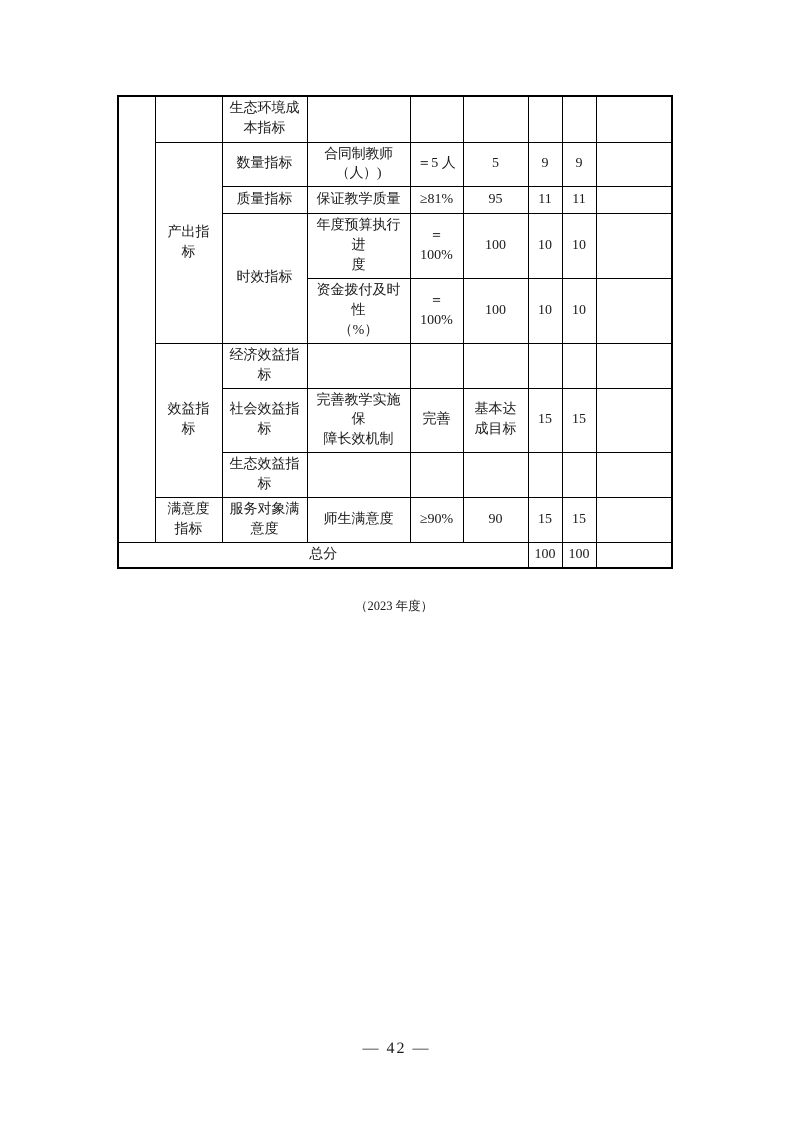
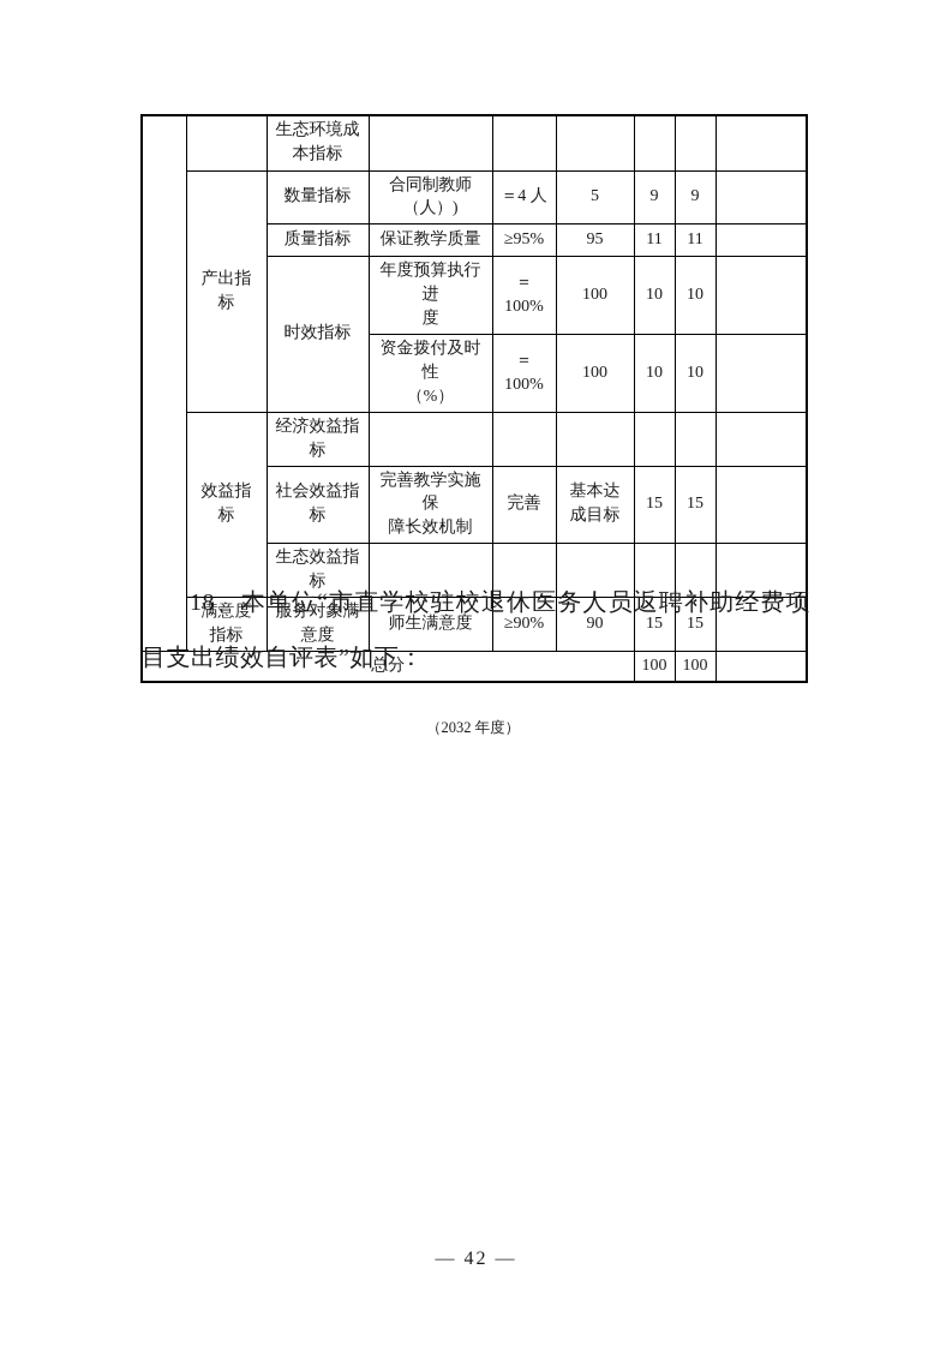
  		生态环境成 本指标
- 产出指 标	数量指标	合同制教师（人）)	＝5 人	5	9	9
+ 产出指 标	数量指标	合同制教师（人）)	＝4 人	5	9	9
- 质量指标	保证教学质量	≥81%	95	11	11
+ 质量指标	保证教学质量	≥95%	95	11	11
  时效指标	年度预算执行进 度	＝100%	100	10	10
  资金拨付及时性 （%）	＝100%	100	10	10
  效益指 标	经济效益指 标
  社会效益指 标	完善教学实施保 障长效机制	完善	基本达 成目标	15	15
  生态效益指 标
  满意度 指标	服务对象满 意度	师生满意度	≥90%	90	15	15
  总分	100	100
+ 18、本单位“市直学校驻校退休医务人员返聘补助经费项目支出绩效自评表”如下：
- （2023 年度）
+ （2032 年度）
  — 42 —
